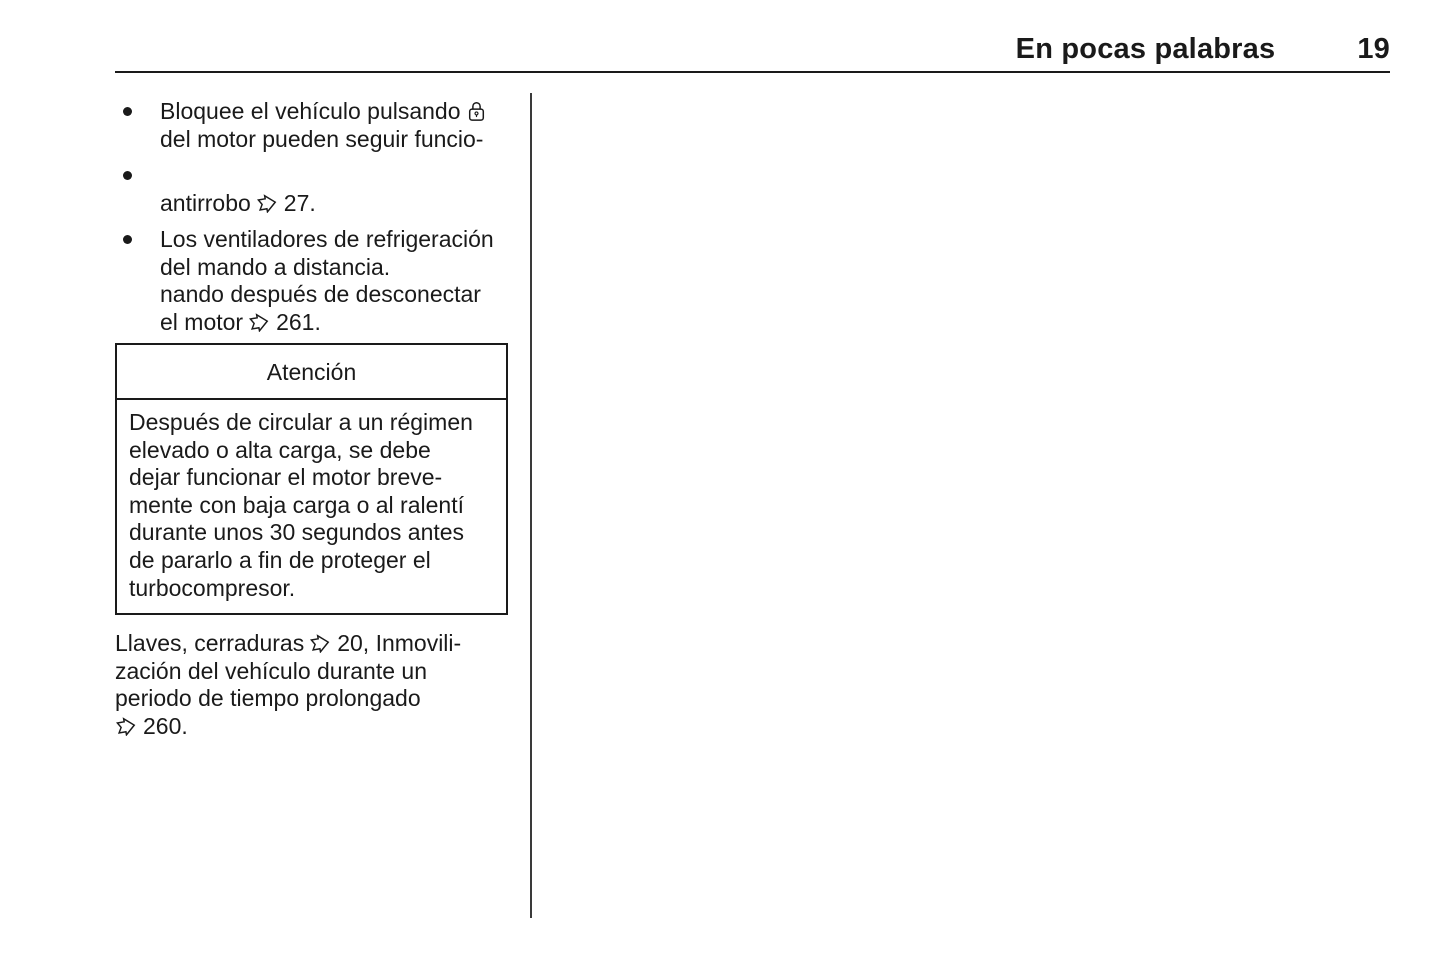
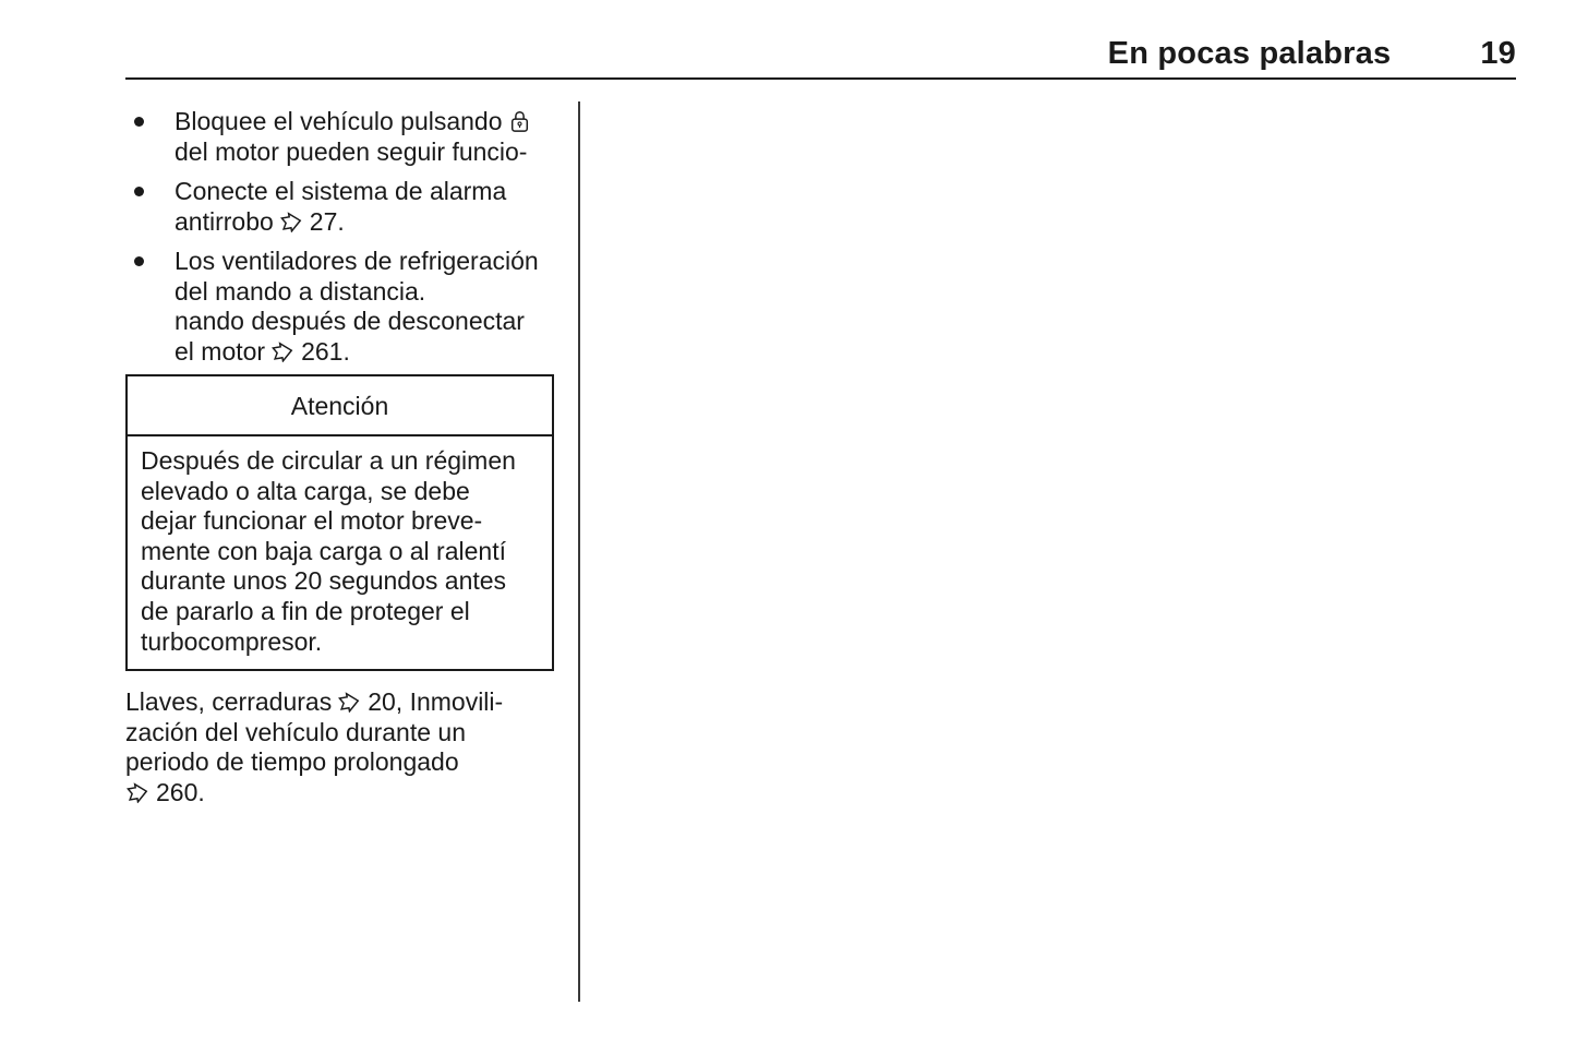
  En pocas palabras
  19
  Bloquee el vehículo pulsando
  del motor pueden seguir funcio-
+ Conecte el sistema de alarma
  antirrobo 27.
  Los ventiladores de refrigeración
  del mando a distancia.
  nando después de desconectar
  el motor 261.
  Atención
  Después de circular a un régimen
  elevado o alta carga, se debe
  dejar funcionar el motor breve-
  mente con baja carga o al ralentí
- durante unos 30 segundos antes
+ durante unos 20 segundos antes
  de pararlo a fin de proteger el
  turbocompresor.
  Llaves, cerraduras 20, Inmovili-
  zación del vehículo durante un
  periodo de tiempo prolongado
  260.
